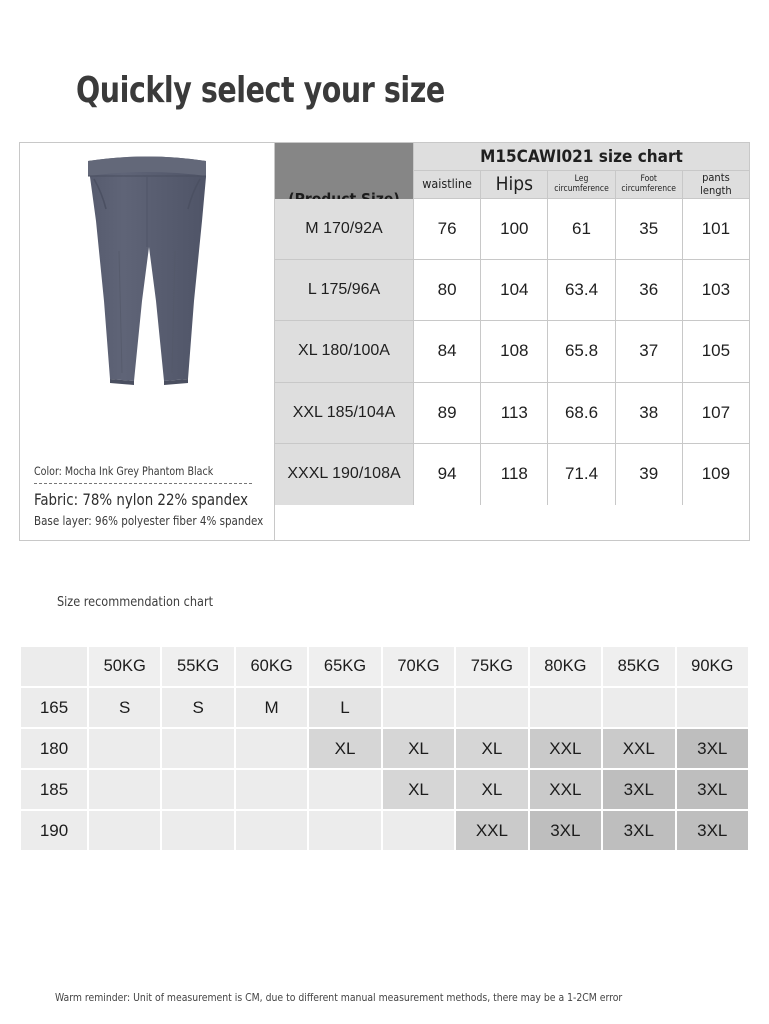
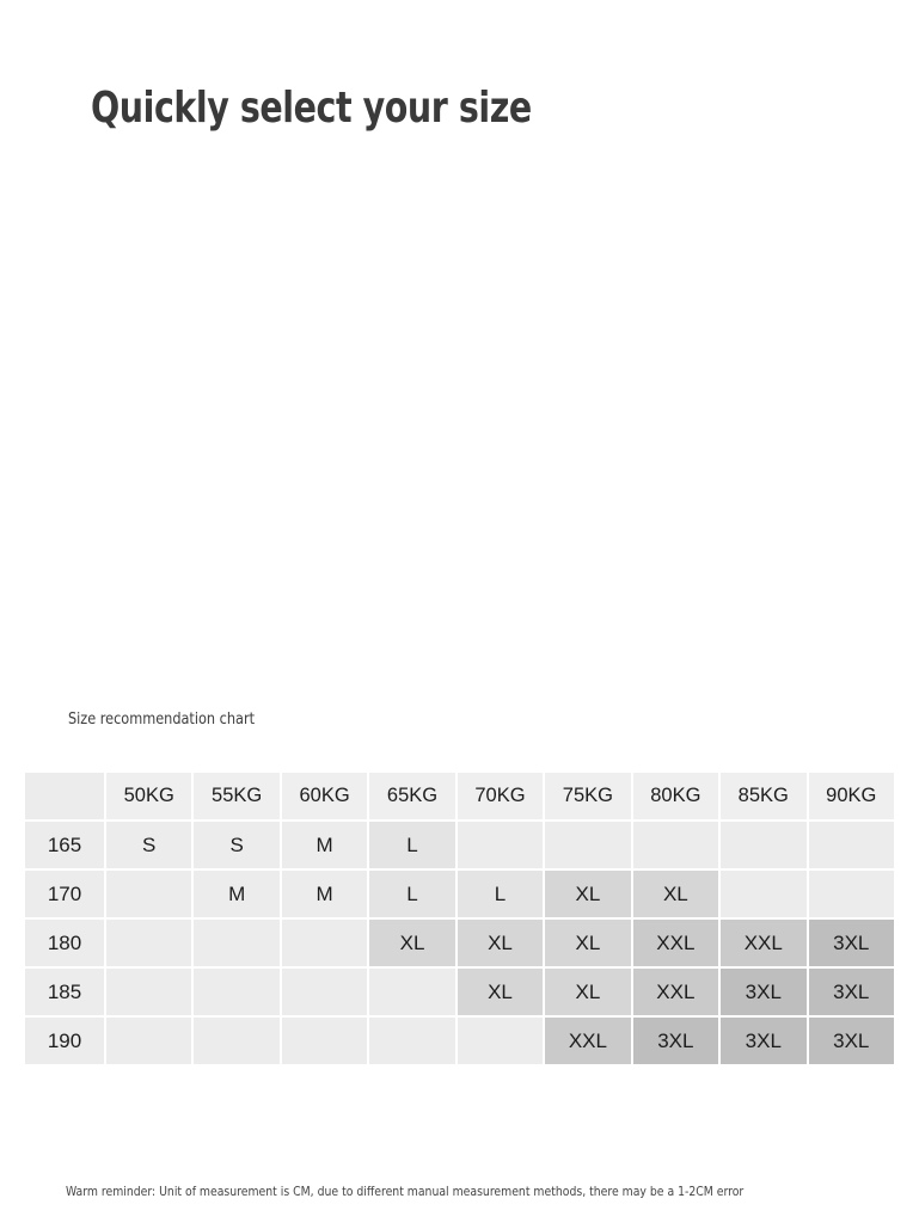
  Quickly select your size
- Color: Mocha Ink Grey Phantom Black
- Fabric: 78% nylon 22% spandex
- Base layer: 96% polyester fiber 4% spandex
- M15CAWI021 size chart
- waistline
- Hips
- Leg circumference
- Foot circumference
- pants length
- M 170/92A
- L 175/96A
- XL 180/100A
- XXL 185/104A
- XXXL 190/108A
- 76
- 100
- 61
- 35
- 101
- 80
- 104
- 63.4
- 36
- 103
- 84
- 108
- 65.8
- 37
- 105
- 89
- 113
- 68.6
- 38
- 107
- 94
- 118
- 71.4
- 39
- 109
  Size recommendation chart
  	50KG	55KG	60KG	65KG	70KG	75KG	80KG	85KG	90KG
  165	S	S	M	L
+ 170		M	M	L	L	XL	XL
  180				XL	XL	XL	XXL	XXL	3XL
  185					XL	XL	XXL	3XL	3XL
  190						XXL	3XL	3XL	3XL
  Warm reminder: Unit of measurement is CM, due to different manual measurement methods, there may be a 1-2CM error
